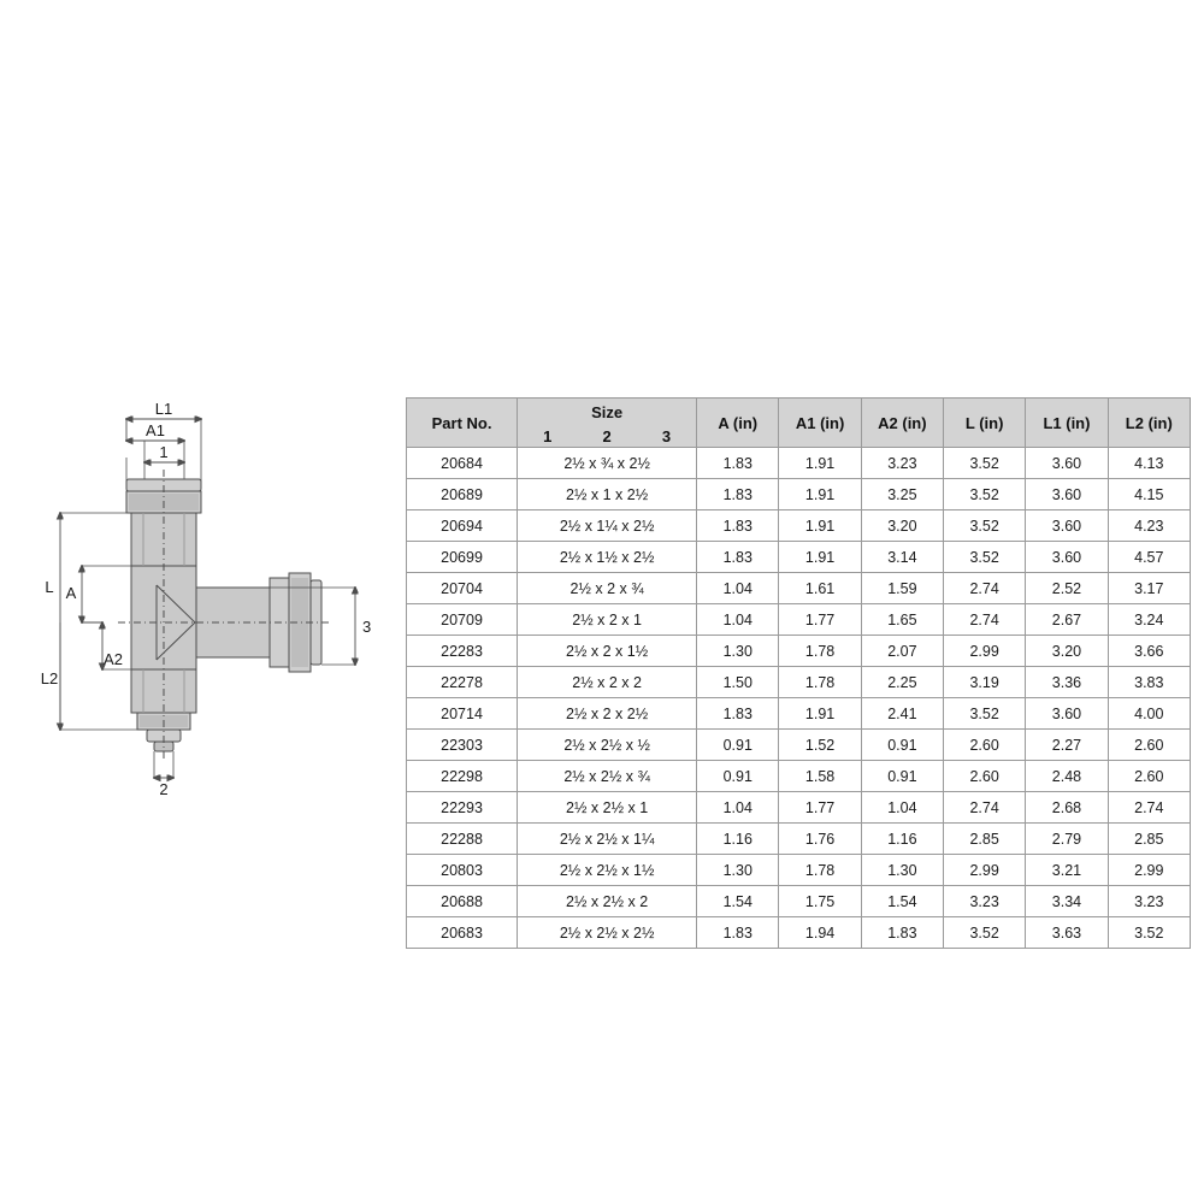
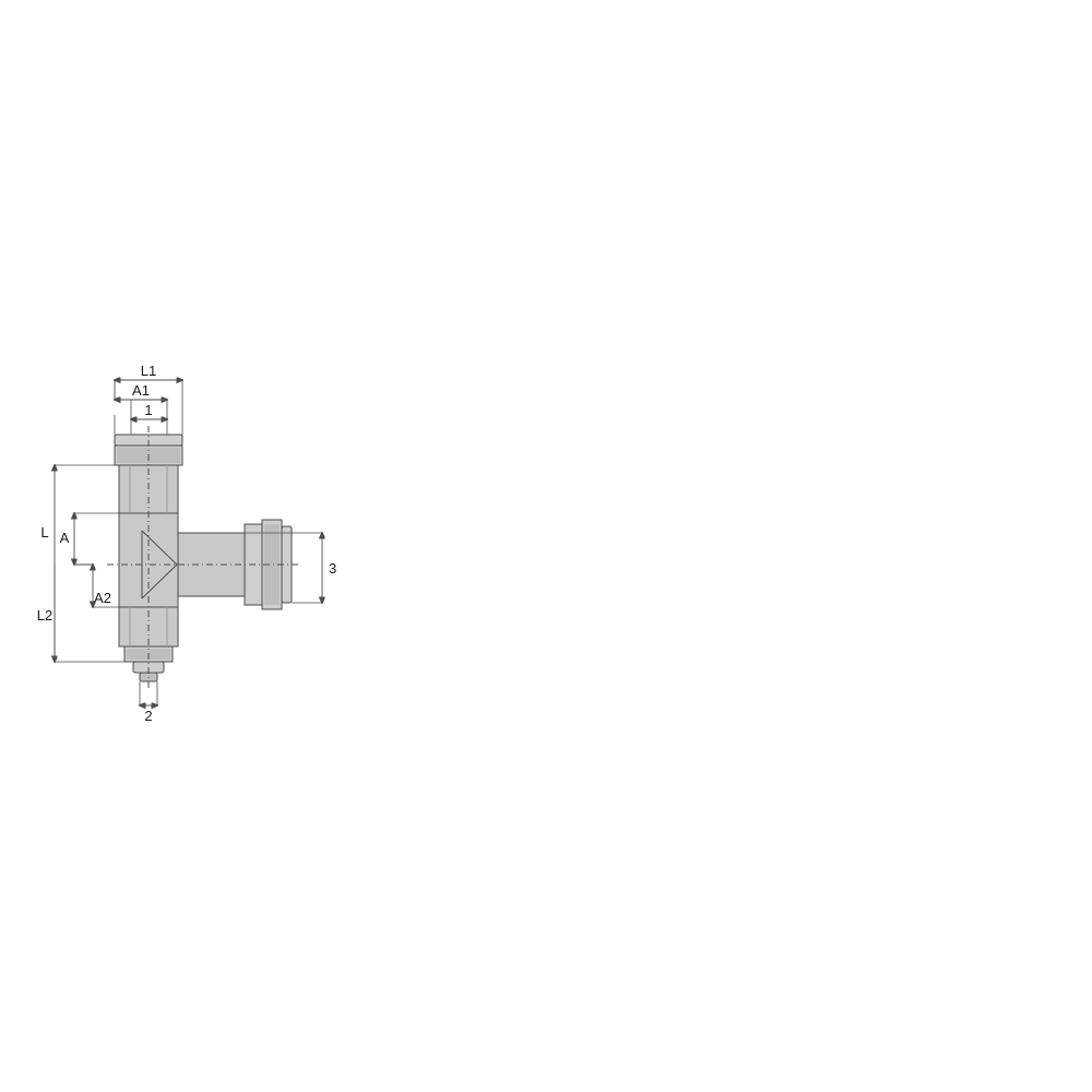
  L1
  A1
  1
  L
  A
  3
  A2
  L2
  2
- Part No.	Size	A (in)	A1 (in)	A2 (in)	L (in)	L1 (in)	L2 (in)
- 1 2 3
- 20684	2½ x ¾ x 2½	1.83	1.91	3.23	3.52	3.60	4.13
- 20689	2½ x 1 x 2½	1.83	1.91	3.25	3.52	3.60	4.15
- 20694	2½ x 1¼ x 2½	1.83	1.91	3.20	3.52	3.60	4.23
- 20699	2½ x 1½ x 2½	1.83	1.91	3.14	3.52	3.60	4.57
- 20704	2½ x 2 x ¾	1.04	1.61	1.59	2.74	2.52	3.17
- 20709	2½ x 2 x 1	1.04	1.77	1.65	2.74	2.67	3.24
- 22283	2½ x 2 x 1½	1.30	1.78	2.07	2.99	3.20	3.66
- 22278	2½ x 2 x 2	1.50	1.78	2.25	3.19	3.36	3.83
- 20714	2½ x 2 x 2½	1.83	1.91	2.41	3.52	3.60	4.00
- 22303	2½ x 2½ x ½	0.91	1.52	0.91	2.60	2.27	2.60
- 22298	2½ x 2½ x ¾	0.91	1.58	0.91	2.60	2.48	2.60
- 22293	2½ x 2½ x 1	1.04	1.77	1.04	2.74	2.68	2.74
- 22288	2½ x 2½ x 1¼	1.16	1.76	1.16	2.85	2.79	2.85
- 20803	2½ x 2½ x 1½	1.30	1.78	1.30	2.99	3.21	2.99
- 20688	2½ x 2½ x 2	1.54	1.75	1.54	3.23	3.34	3.23
- 20683	2½ x 2½ x 2½	1.83	1.94	1.83	3.52	3.63	3.52
